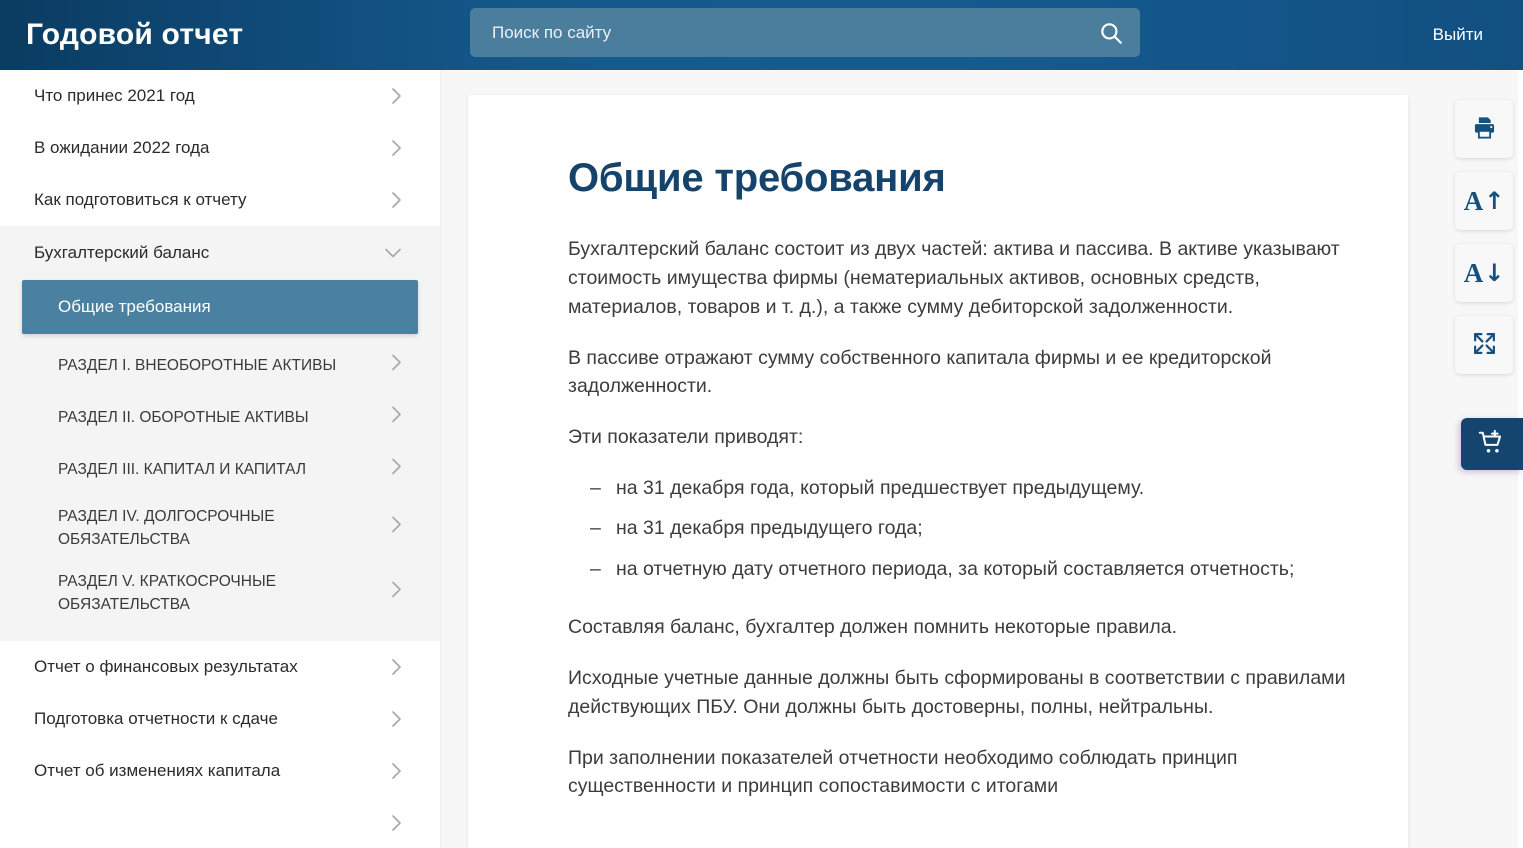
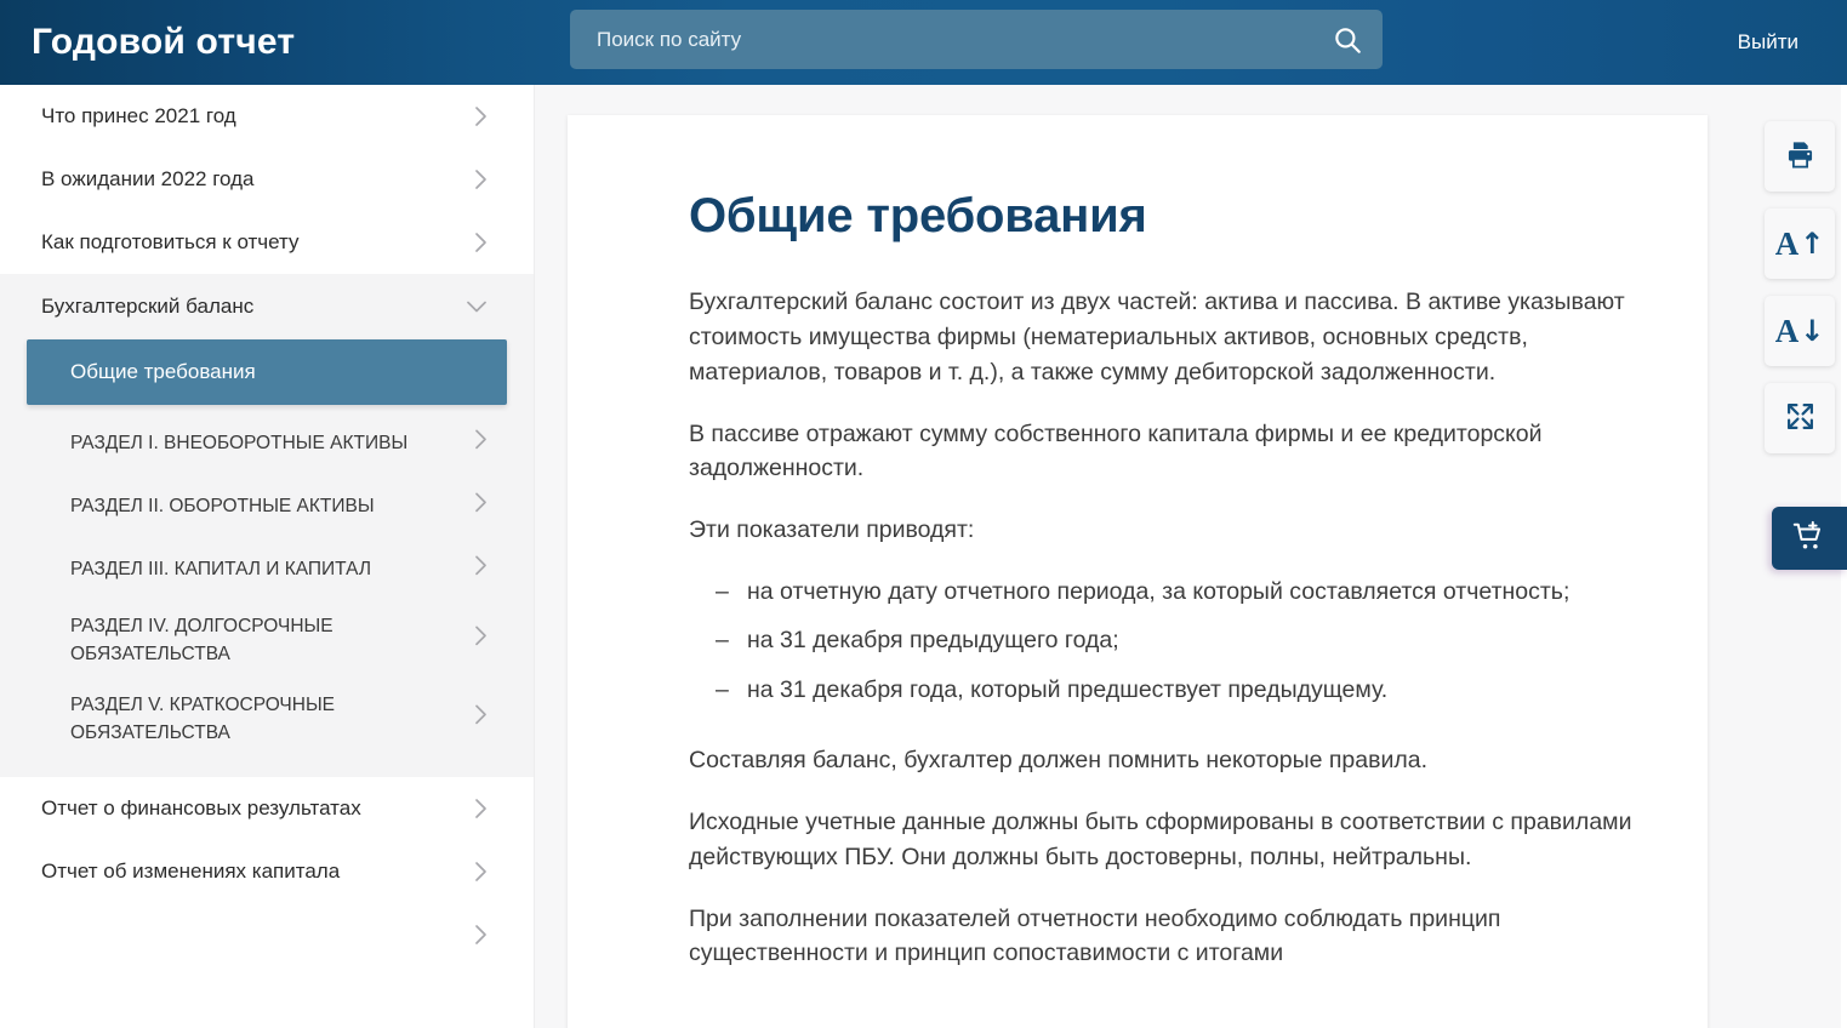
  Годовой отчет
  Поиск по сайту
  Выйти
  Что принес 2021 год
  В ожидании 2022 года
  Как подготовиться к отчету
  Бухгалтерский баланс
  Общие требования
  РАЗДЕЛ I. ВНЕОБОРОТНЫЕ АКТИВЫ
  РАЗДЕЛ II. ОБОРОТНЫЕ АКТИВЫ
  РАЗДЕЛ III. КАПИТАЛ И КАПИТАЛ
  РАЗДЕЛ IV. ДОЛГОСРОЧНЫЕ ОБЯЗАТЕЛЬСТВА
  РАЗДЕЛ V. КРАТКОСРОЧНЫЕ ОБЯЗАТЕЛЬСТВА
  Отчет о финансовых результатах
- Подготовка отчетности к сдаче
  Отчет об изменениях капитала
  Общие требования
  Бухгалтерский баланс состоит из двух частей: актива и пассива. В активе указывают стоимость имущества фирмы (нематериальных активов, основных средств, материалов, товаров и т. д.), а также сумму дебиторской задолженности.
  В пассиве отражают сумму собственного капитала фирмы и ее кредиторской задолженности.
  Эти показатели приводят:
- на 31 декабря года, который предшествует предыдущему.
+ на отчетную дату отчетного периода, за который составляется отчетность;
  на 31 декабря предыдущего года;
- на отчетную дату отчетного периода, за который составляется отчетность;
+ на 31 декабря года, который предшествует предыдущему.
  Составляя баланс, бухгалтер должен помнить некоторые правила.
  Исходные учетные данные должны быть сформированы в соответствии с правилами действующих ПБУ. Они должны быть достоверны, полны, нейтральны.
  При заполнении показателей отчетности необходимо соблюдать принцип существенности и принцип сопоставимости с итогами
  A
  ↑
  A
  ↓
